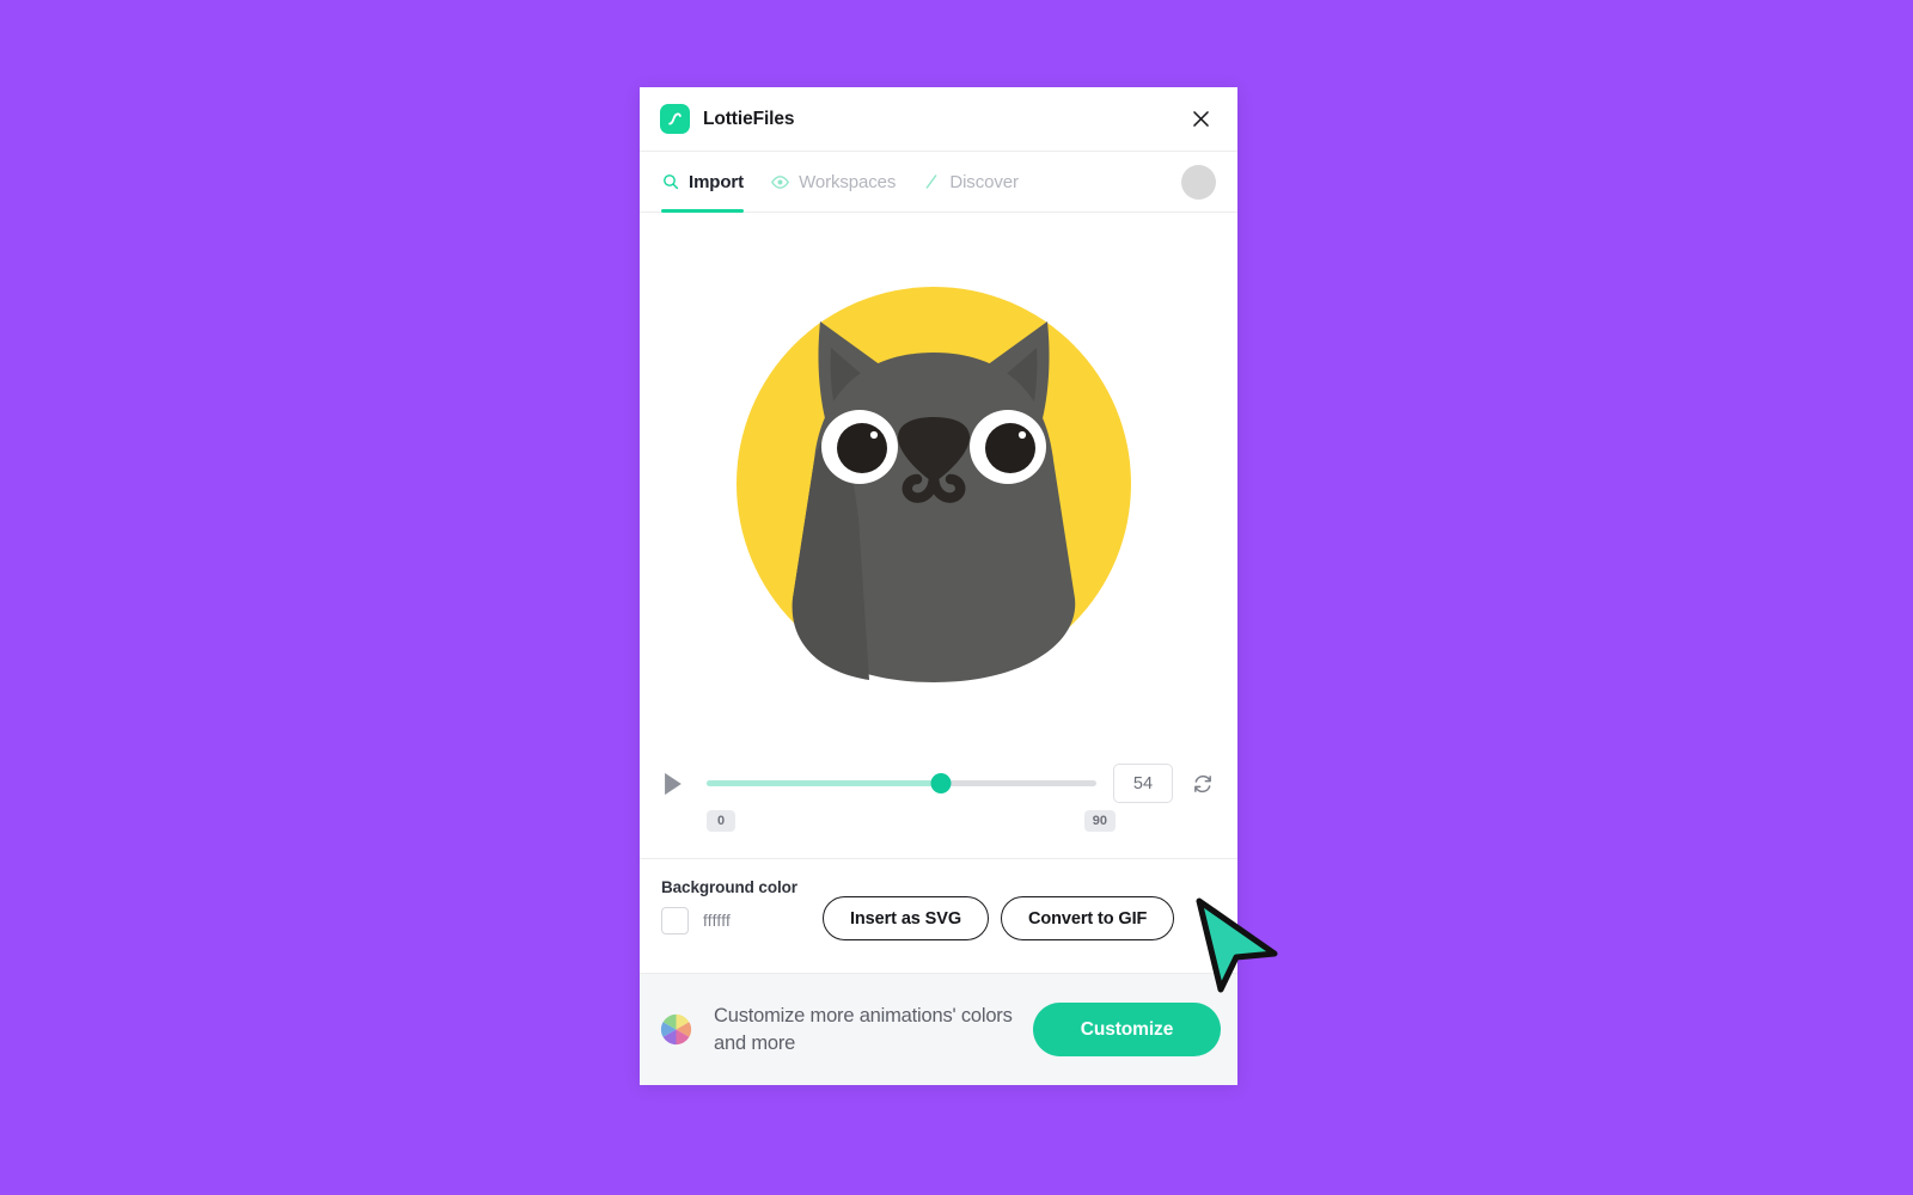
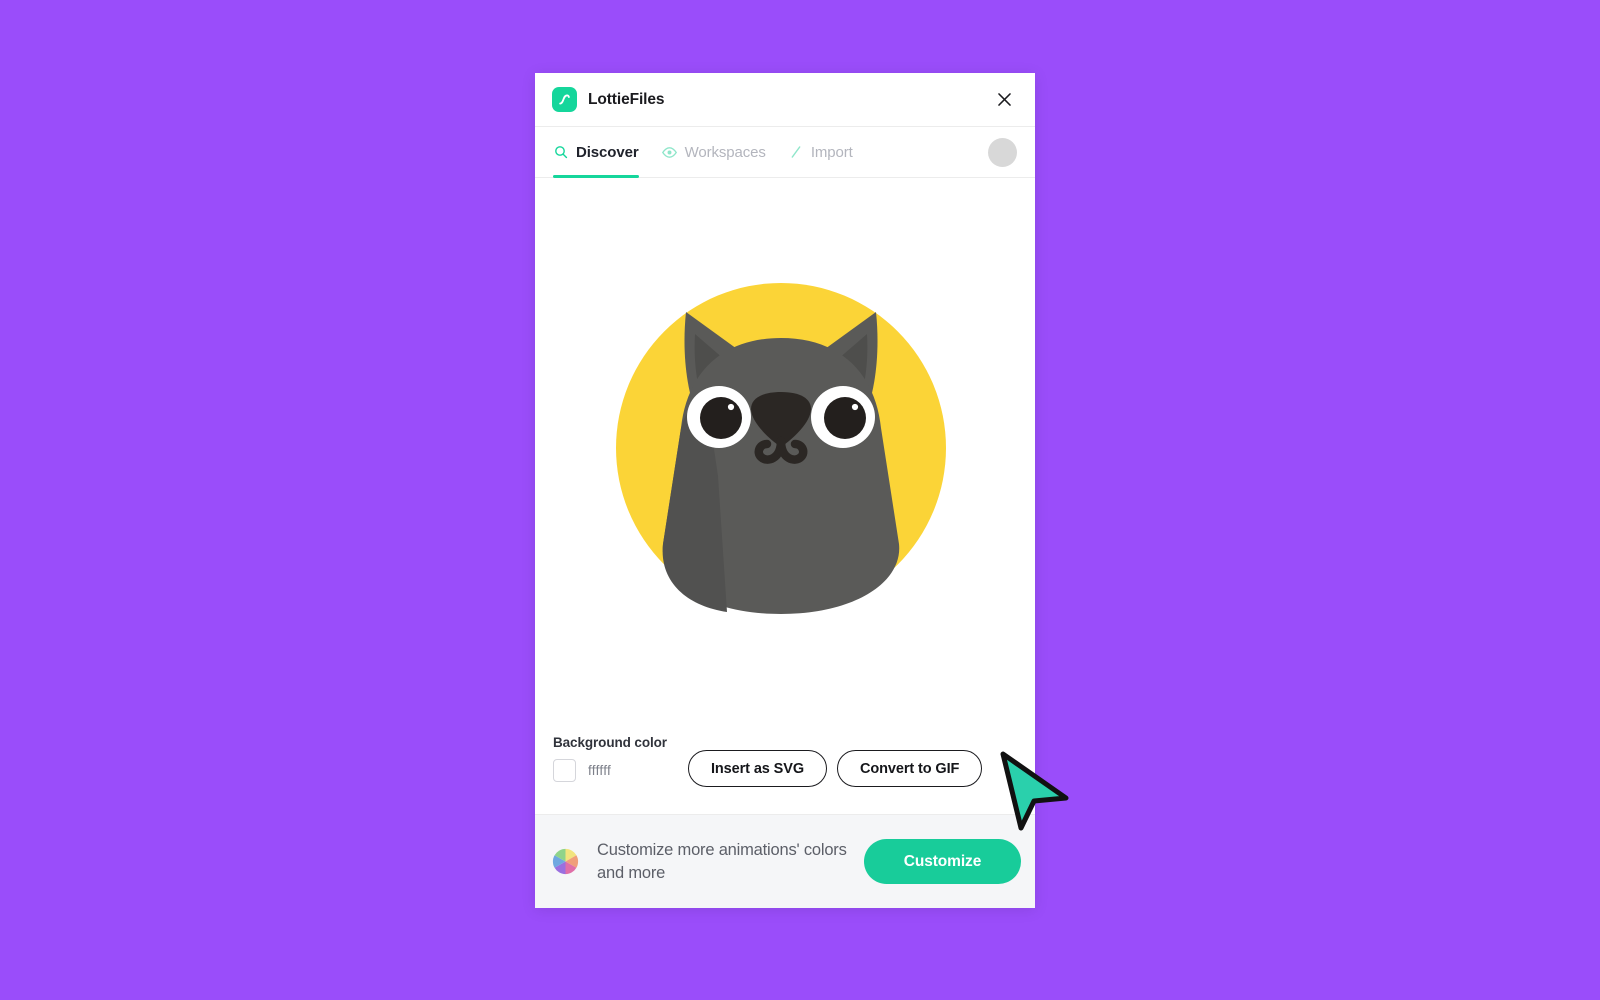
  LottieFiles
- Import
+ Discover
  Workspaces
- Discover
+ Import
- 54
- 0
- 90
  Background color
  ffffff
  Insert as SVG
  Convert to GIF
  Customize more animations' colors and more
  Customize
